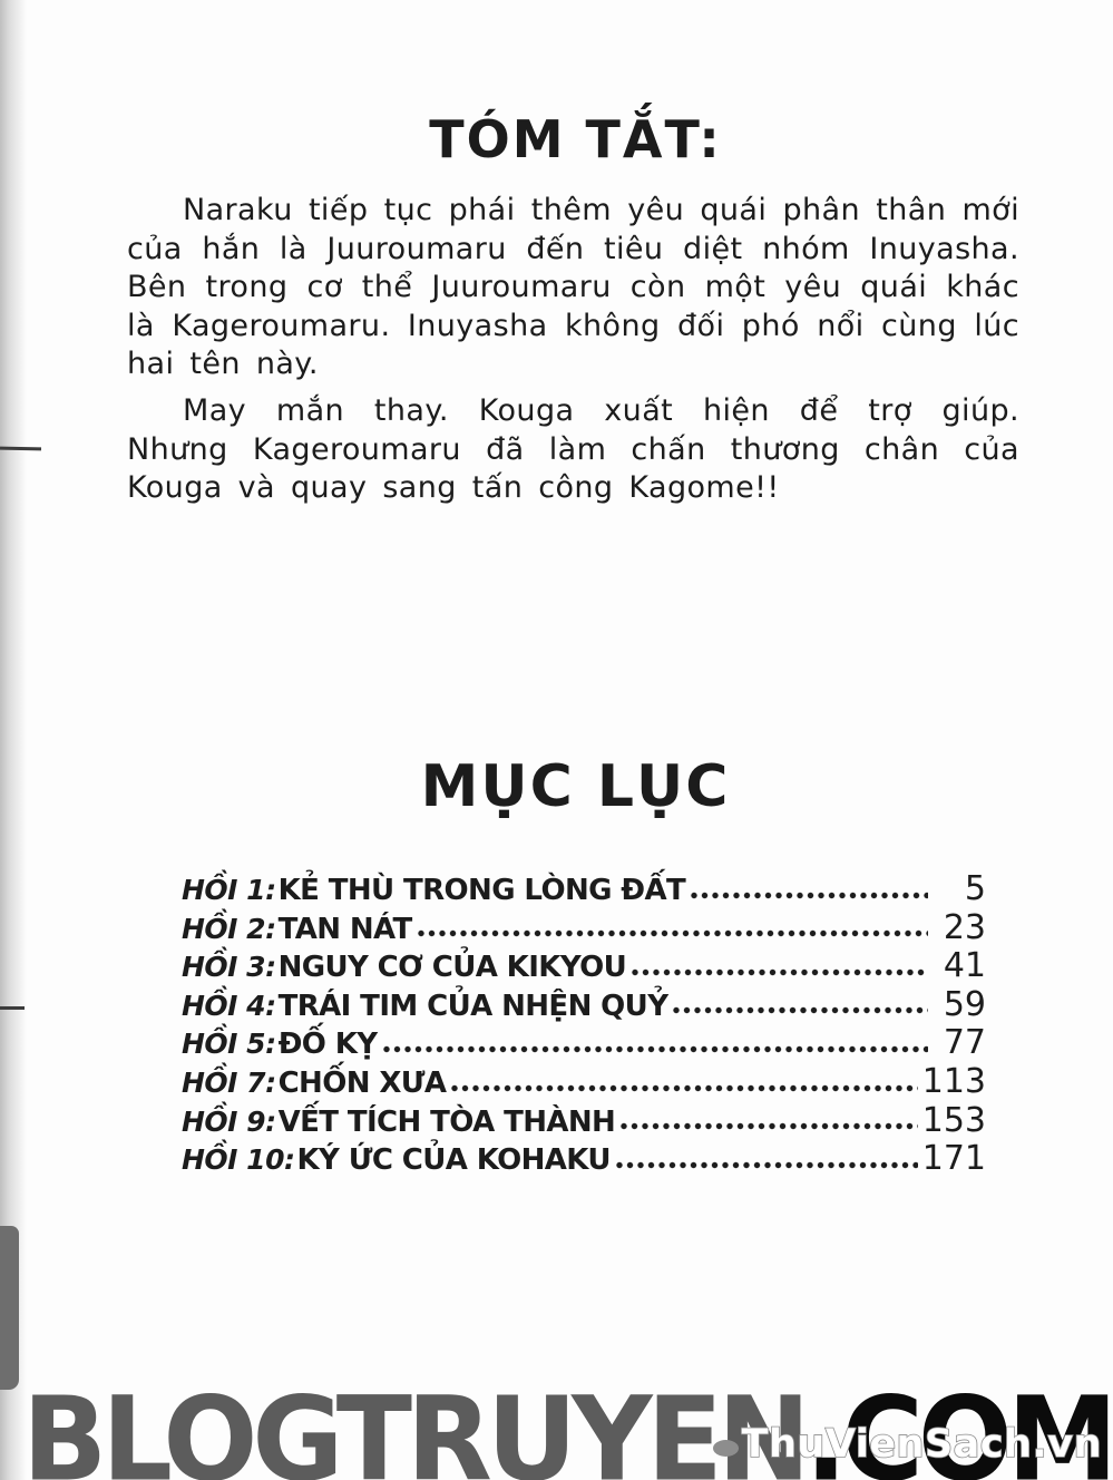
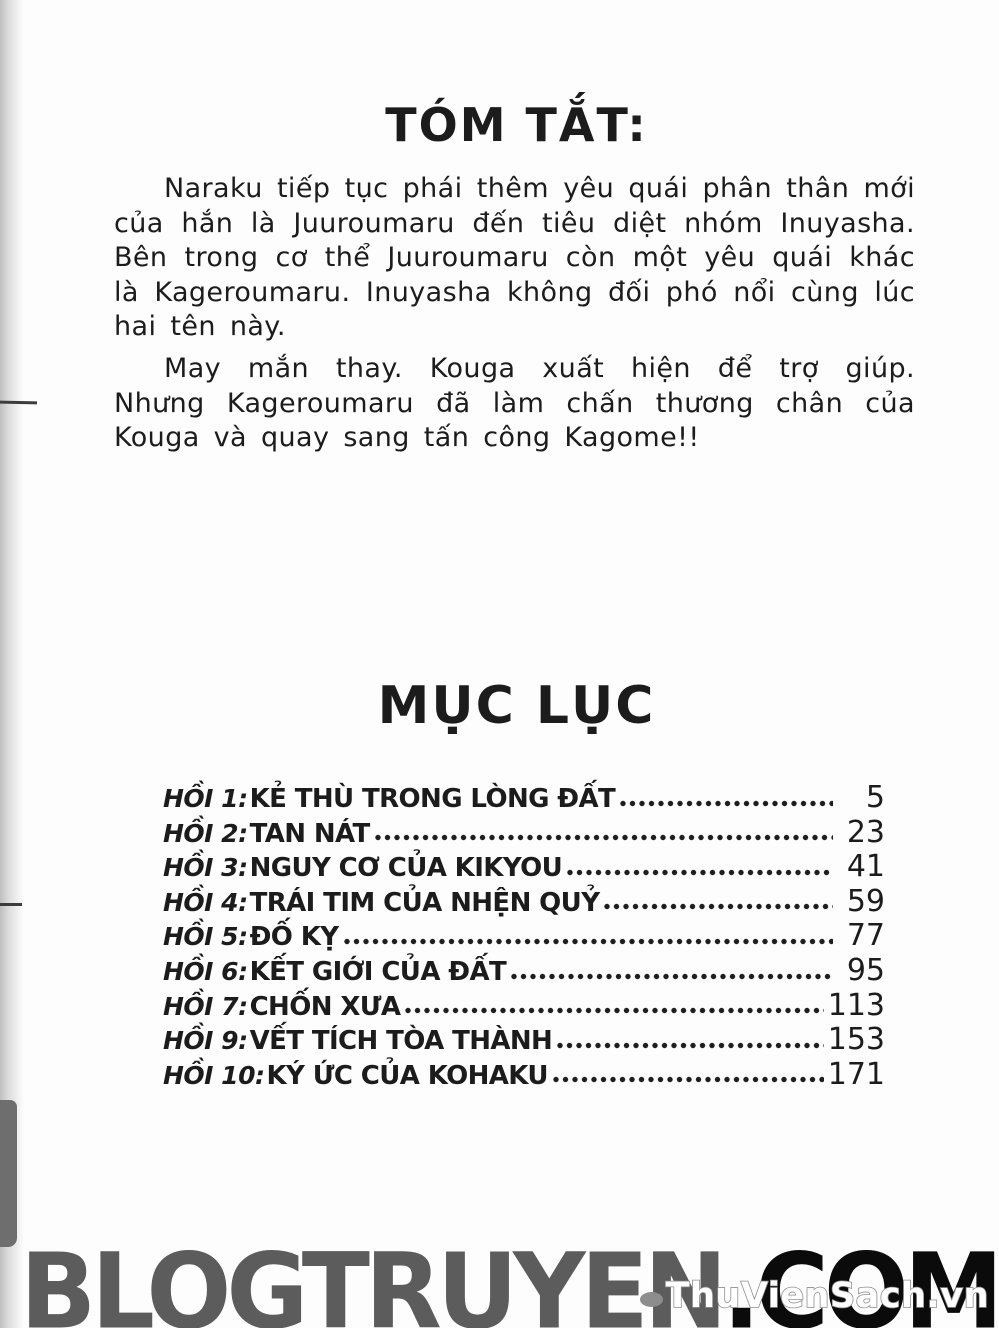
  TÓM TẮT:
  Naraku tiếp tục phái thêm yêu quái phân thân mới của hắn là Juuroumaru đến tiêu diệt nhóm Inuyasha. Bên trong cơ thể Juuroumaru còn một yêu quái khác là Kageroumaru. Inuyasha không đối phó nổi cùng lúc hai tên này.
  May mắn thay. Kouga xuất hiện để trợ giúp. Nhưng Kageroumaru đã làm chấn thương chân của Kouga và quay sang tấn công Kagome!!
  MỤC LỤC
  HỒI 1:
  KẺ THÙ TRONG LÒNG ĐẤT
  5
  HỒI 2:
  TAN NÁT
  23
  HỒI 3:
  NGUY CƠ CỦA KIKYOU
  41
  HỒI 4:
  TRÁI TIM CỦA NHỆN QUỶ
  59
  HỒI 5:
  ĐỐ KỴ
  77
+ HỒI 6:
+ KẾT GIỚI CỦA ĐẤT
+ 95
  HỒI 7:
  CHỐN XƯA
  113
  HỒI 9:
  VẾT TÍCH TÒA THÀNH
  153
  HỒI 10:
  KÝ ỨC CỦA KOHAKU
  171
  BLOGTRUYEN.COM
  ThuVienSach.vn
